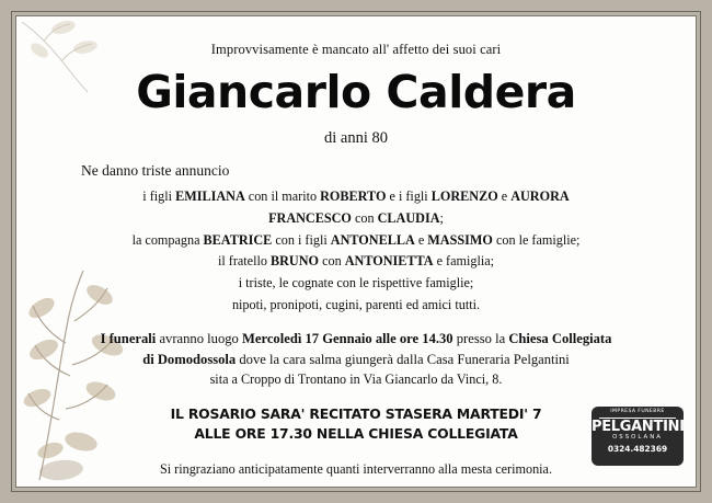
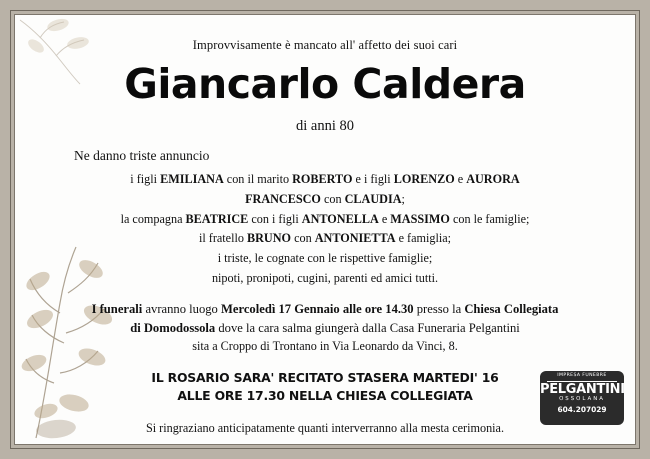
  Improvvisamente è mancato all' affetto dei suoi cari
  Giancarlo Caldera
  di anni 80
  Ne danno triste annuncio
  i figli EMILIANA con il marito ROBERTO e i figli LORENZO e AURORA
  FRANCESCO con CLAUDIA;
  la compagna BEATRICE con i figli ANTONELLA e MASSIMO con le famiglie;
  il fratello BRUNO con ANTONIETTA e famiglia;
  i triste, le cognate con le rispettive famiglie;
  nipoti, pronipoti, cugini, parenti ed amici tutti.
  I funerali avranno luogo Mercoledì 17 Gennaio alle ore 14.30 presso la Chiesa Collegiata
  di Domodossola dove la cara salma giungerà dalla Casa Funeraria Pelgantini
- sita a Croppo di Trontano in Via Giancarlo da Vinci, 8.
+ sita a Croppo di Trontano in Via Leonardo da Vinci, 8.
- IL ROSARIO SARA' RECITATO STASERA MARTEDI' 7
+ IL ROSARIO SARA' RECITATO STASERA MARTEDI' 16
  ALLE ORE 17.30 NELLA CHIESA COLLEGIATA
  Si ringraziano anticipatamente quanti interverranno alla mesta cerimonia.
  PELGANTINI
- 0324.482369
+ 604.207029
